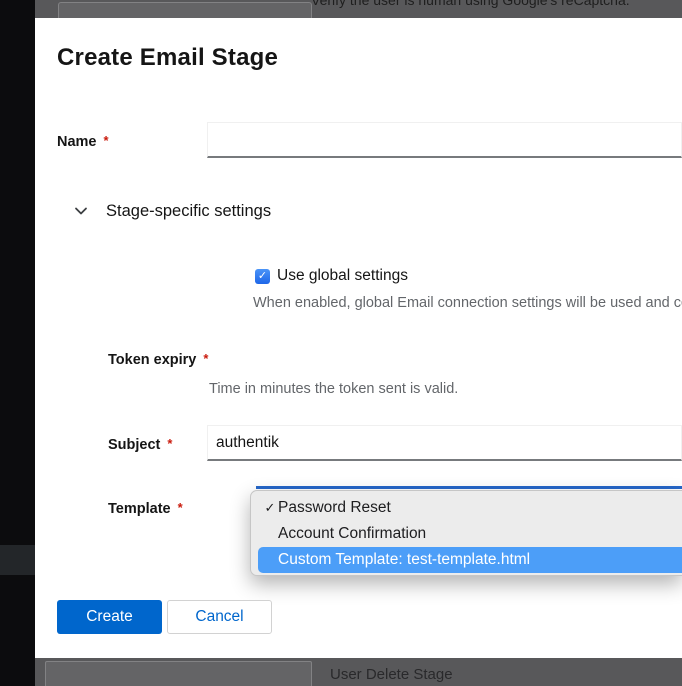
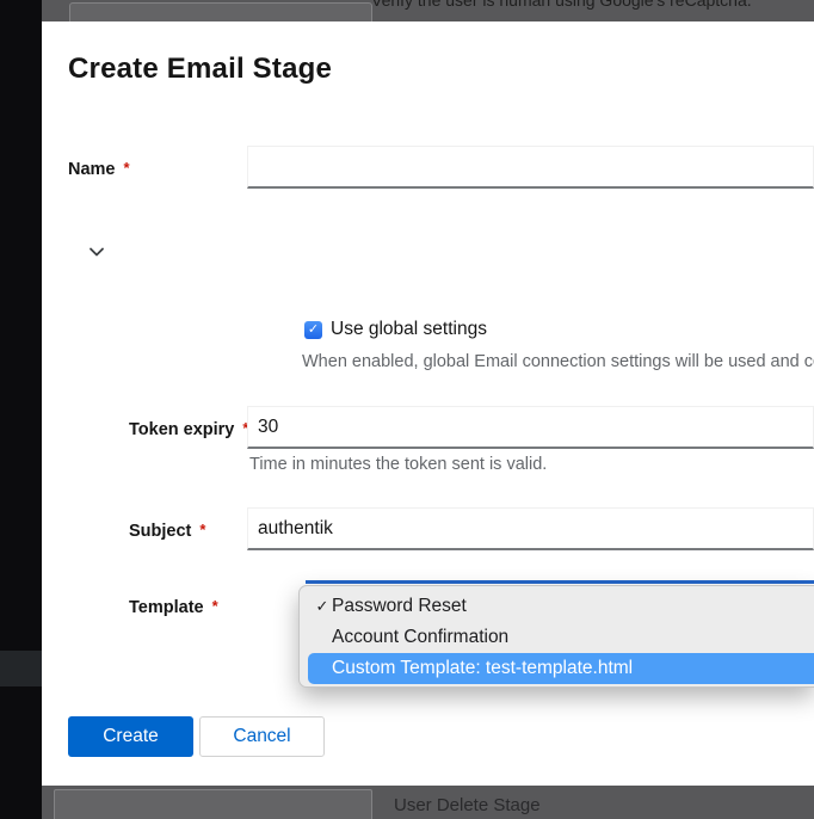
  Verify the user is human using Google's reCaptcha.
  User Delete Stage
  Create Email Stage
  Name *
- Stage-specific settings
  ✓
  Use global settings
  When enabled, global Email connection settings will be used and c
  Token expiry *
+ 30
  Time in minutes the token sent is valid.
  Subject *
  authentik
  Template *
  ✓
  Password Reset
  Account Confirmation
  Custom Template: test-template.html
  Create
  Cancel
